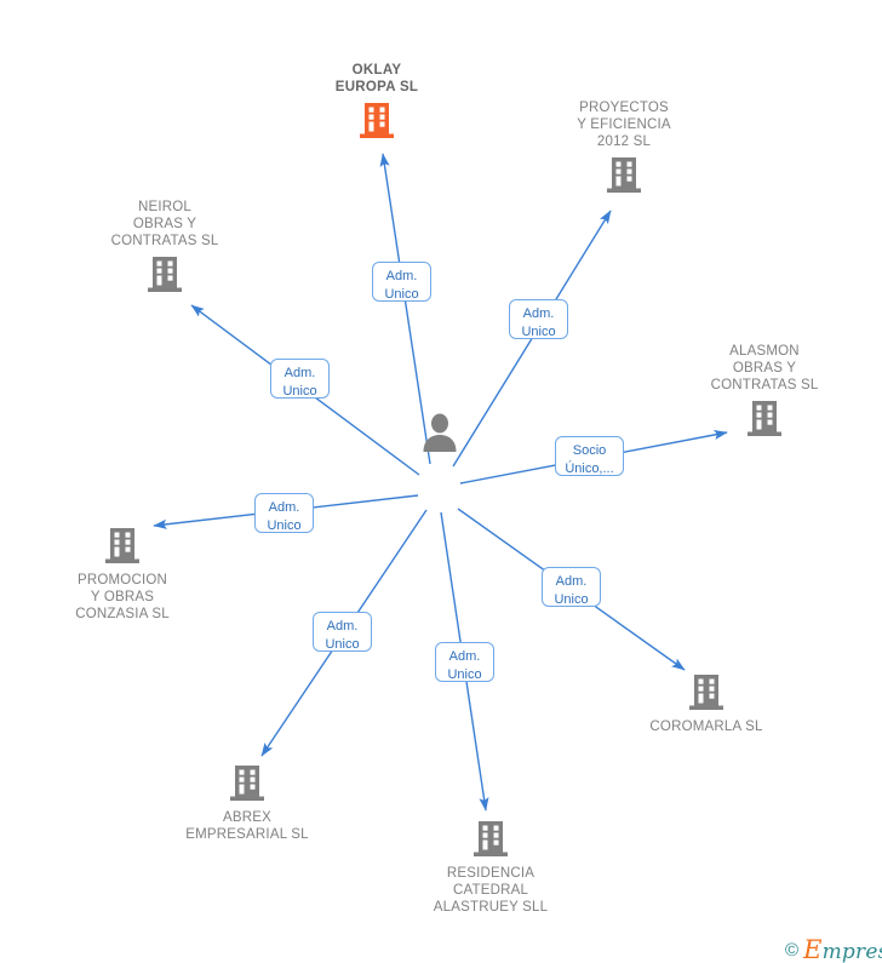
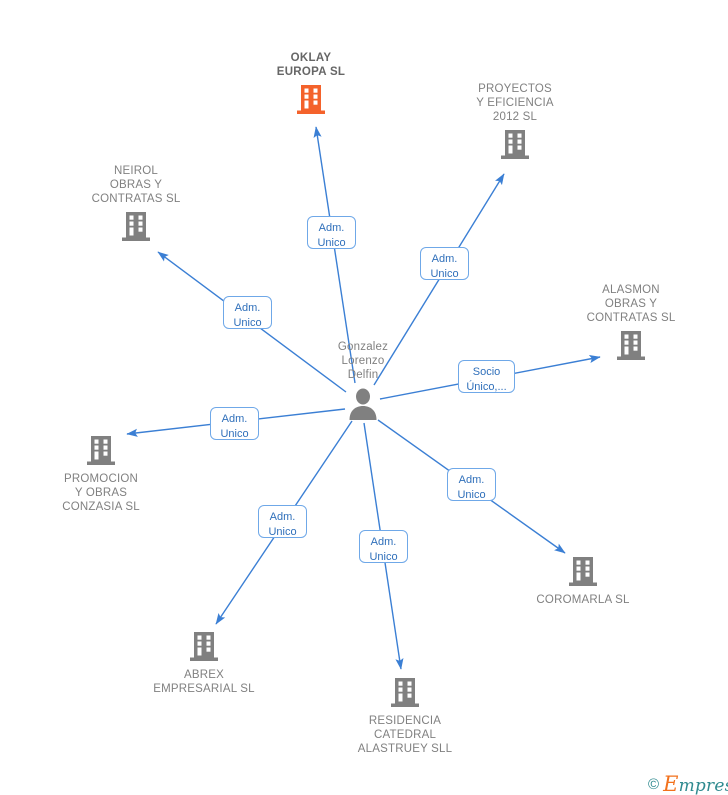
  OKLAY
  EUROPA SL
  PROYECTOS
  Y EFICIENCIA
  2012 SL
  NEIROL
  OBRAS Y
  CONTRATAS SL
  ALASMON
  OBRAS Y
  CONTRATAS SL
  PROMOCION
  Y OBRAS
  CONZASIA SL
  COROMARLA SL
  ABREX
  EMPRESARIAL SL
  RESIDENCIA
  CATEDRAL
  ALASTRUEY SLL
+ Gonzalez
+ Lorenzo
+ Delfin
  Adm.
  Unico
  Adm.
  Unico
  Adm.
  Unico
  Socio
  Único,...
  Adm.
  Unico
  Adm.
  Unico
  Adm.
  Unico
  Adm.
  Unico
  ©
